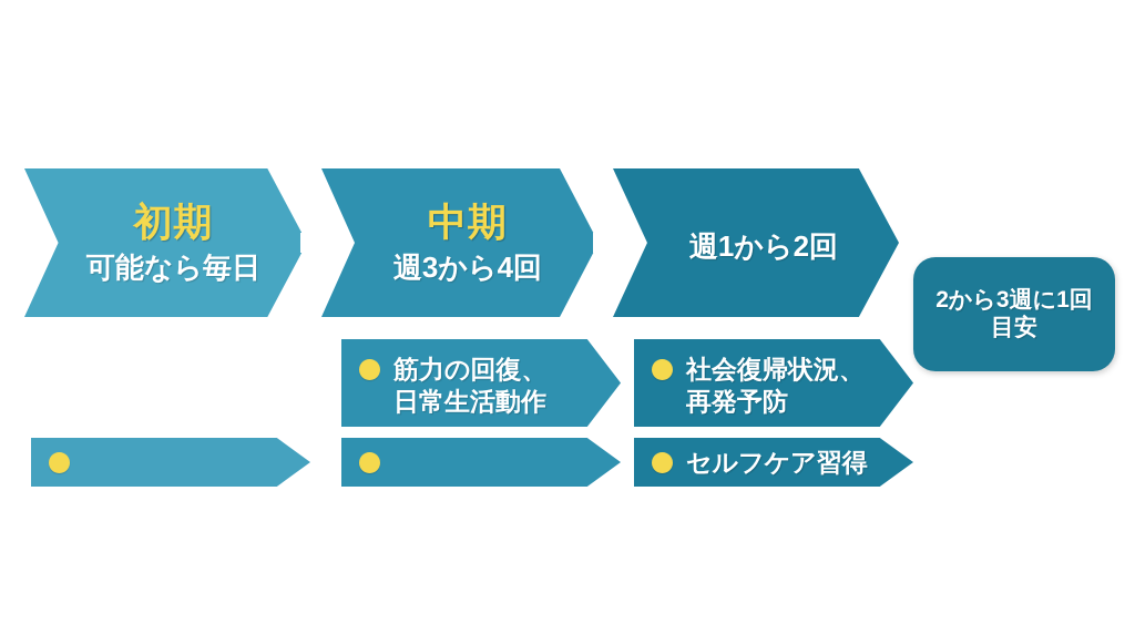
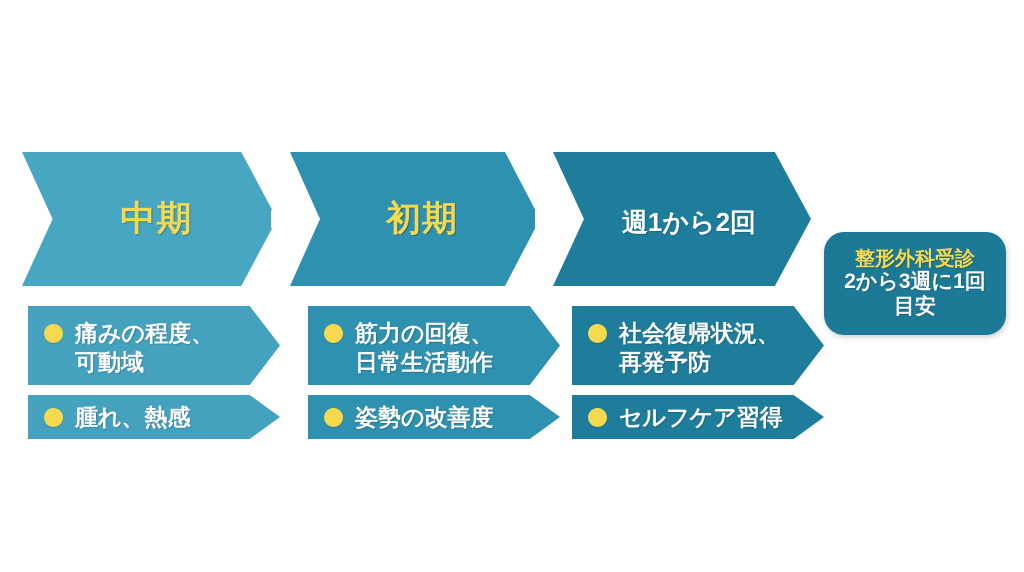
- 初期
+ 中期
- 可能なら毎日
- 中期
+ 初期
- 週3から4回
  週1から2回
+ 整形外科受診
  2から3週に1回
  目安
+ 痛みの程度、
+ 可動域
+ 腫れ、熱感
  筋力の回復、
  日常生活動作
+ 姿勢の改善度
  社会復帰状況、
  再発予防
  セルフケア習得
